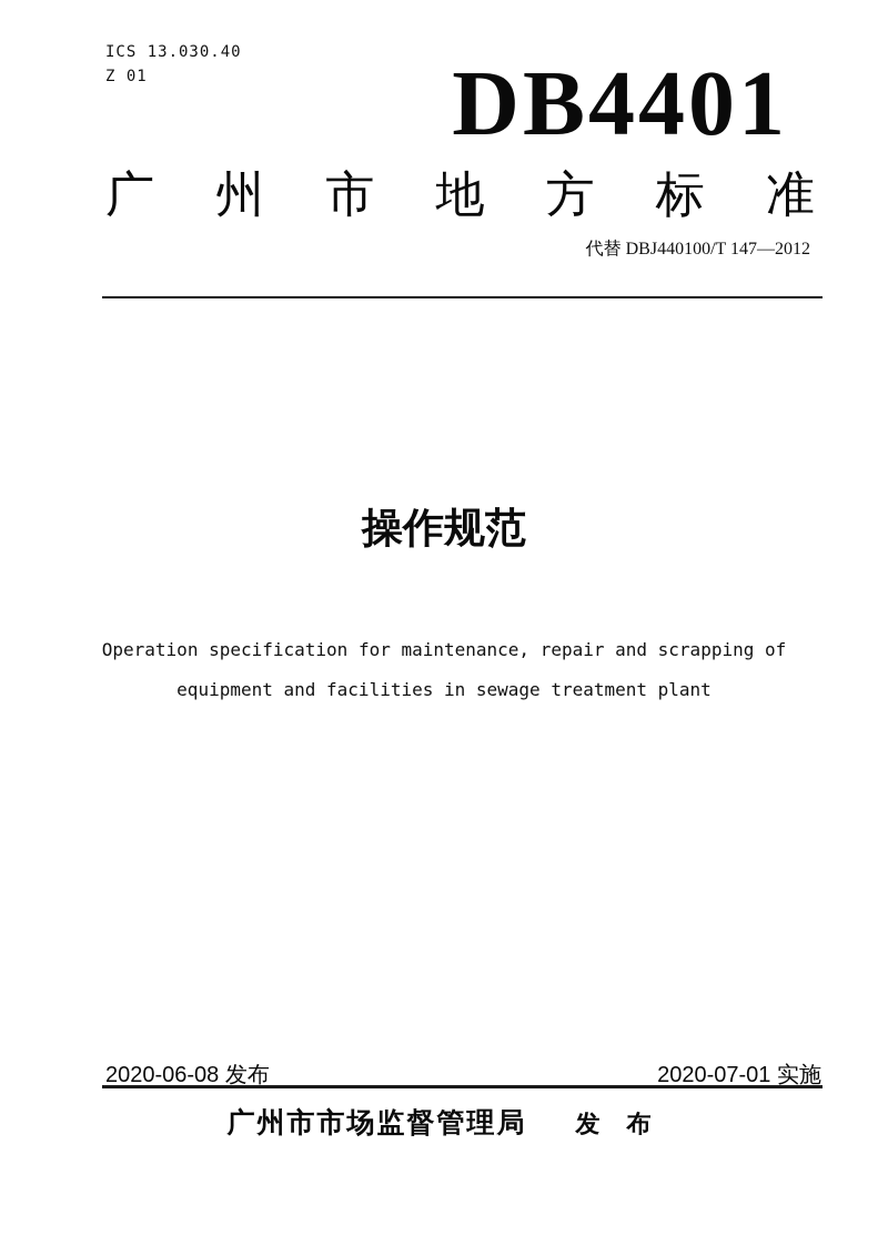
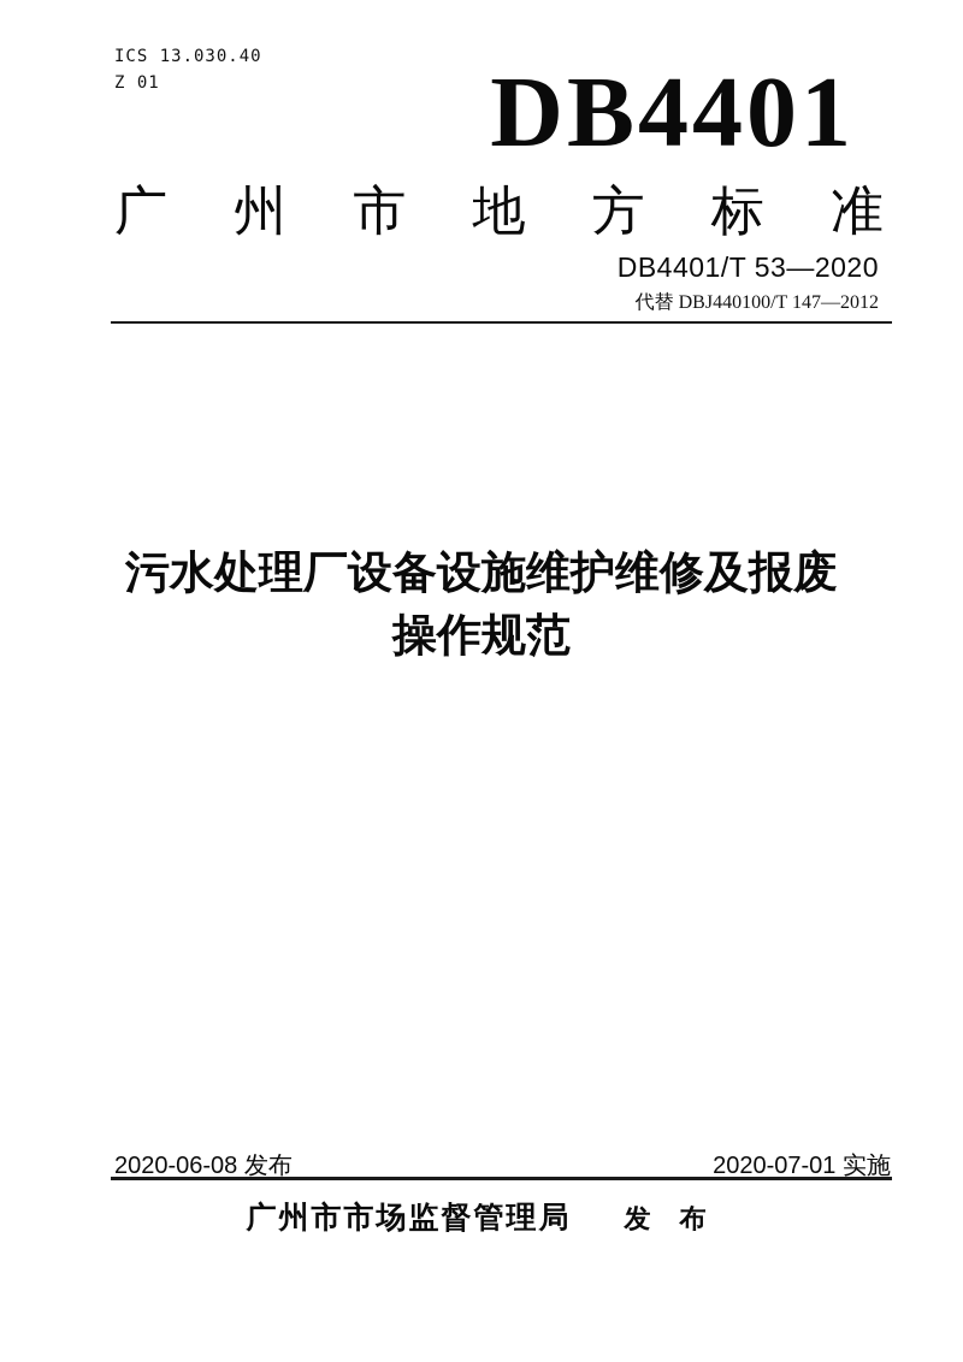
  ICS 13.030.40
  Z 01
  DB4401
  广
  州
  市
  地
  方
  标
  准
+ DB4401/T 53—2020
  代替 DBJ440100/T 147—2012
+ 污水处理厂设备设施维护维修及报废
  操作规范
- Operation specification for maintenance, repair and scrapping of
- equipment and facilities in sewage treatment plant
  2020-06-08 发布
  2020-07-01 实施
  广州市市场监督管理局
  发 布
